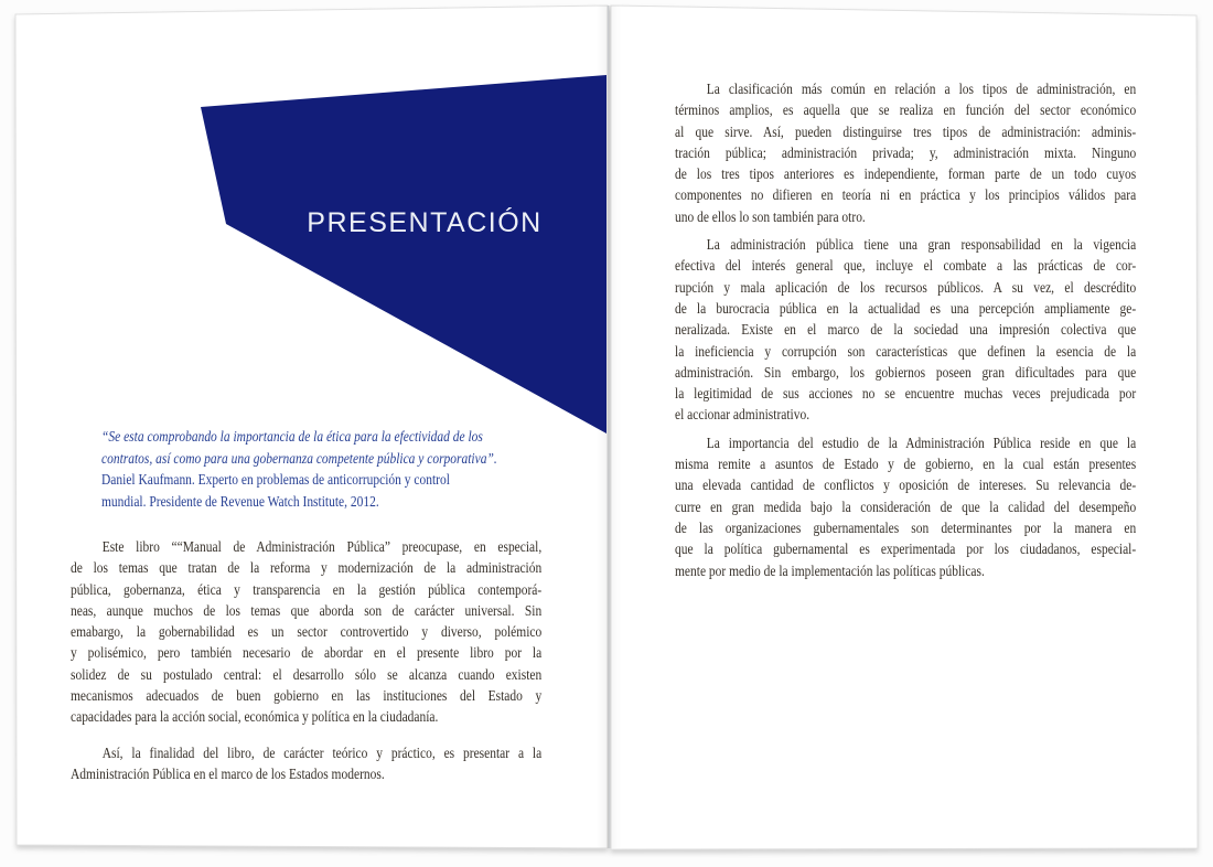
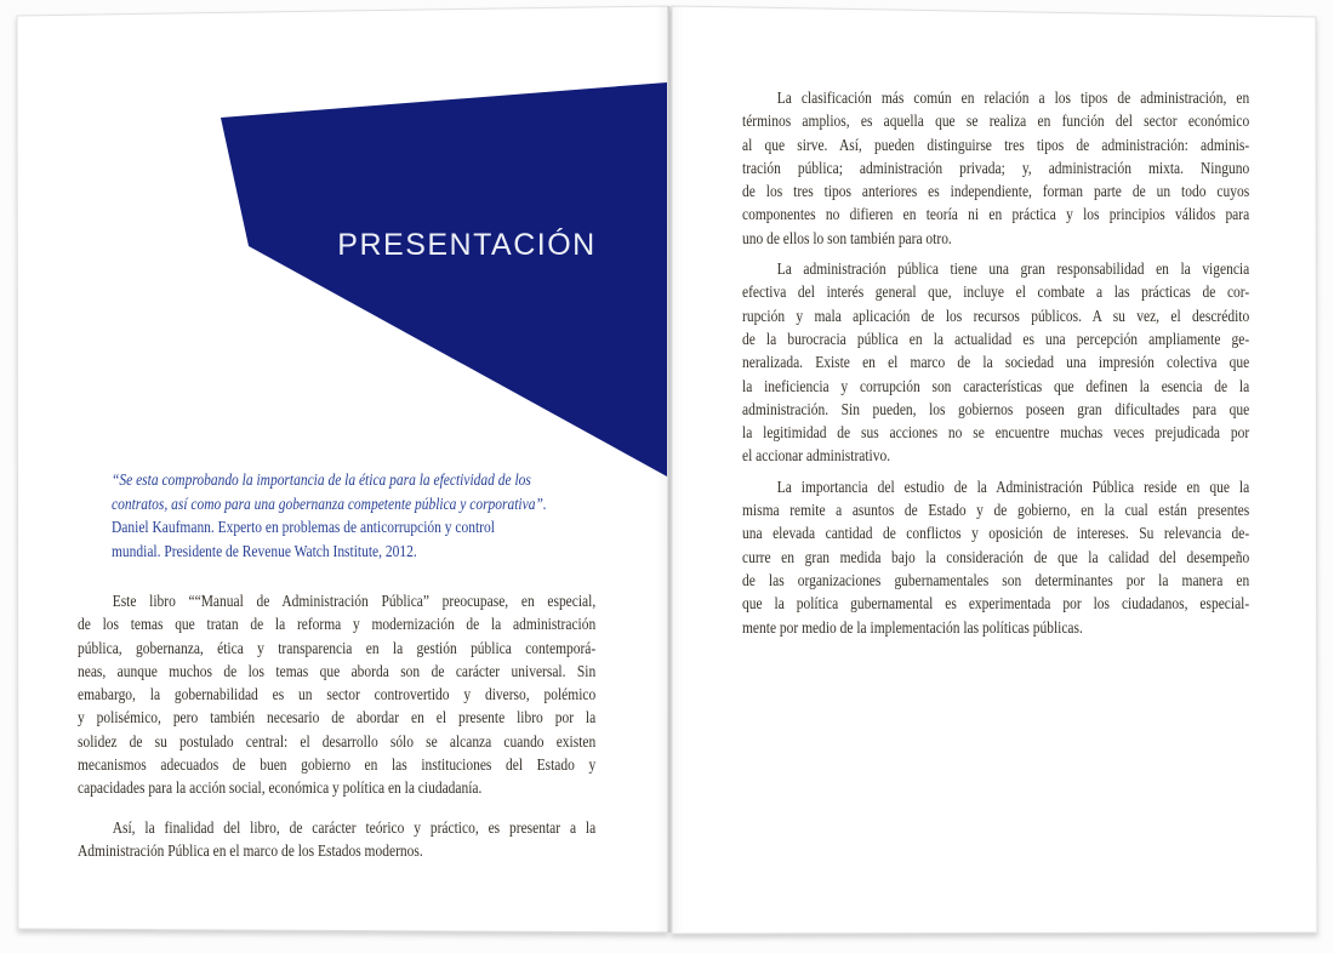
  PRESENTACIÓN
  “Se esta comprobando la importancia de la ética para la efectividad de los
  contratos, así como para una gobernanza competente pública y corporativa”.
  Daniel Kaufmann. Experto en problemas de anticorrupción y control
  mundial. Presidente de Revenue Watch Institute, 2012.
  Este libro ““Manual de Administración Pública” preocupase, en especial,
  de los temas que tratan de la reforma y modernización de la administración
  pública, gobernanza, ética y transparencia en la gestión pública contemporá-
  neas, aunque muchos de los temas que aborda son de carácter universal. Sin
  emabargo, la gobernabilidad es un sector controvertido y diverso, polémico
  y polisémico, pero también necesario de abordar en el presente libro por la
  solidez de su postulado central: el desarrollo sólo se alcanza cuando existen
  mecanismos adecuados de buen gobierno en las instituciones del Estado y
  capacidades para la acción social, económica y política en la ciudadanía.
  Así, la finalidad del libro, de carácter teórico y práctico, es presentar a la
  Administración Pública en el marco de los Estados modernos.
  La clasificación más común en relación a los tipos de administración, en
  términos amplios, es aquella que se realiza en función del sector económico
  al que sirve. Así, pueden distinguirse tres tipos de administración: adminis-
  tración pública; administración privada; y, administración mixta. Ninguno
  de los tres tipos anteriores es independiente, forman parte de un todo cuyos
  componentes no difieren en teoría ni en práctica y los principios válidos para
  uno de ellos lo son también para otro.
  La administración pública tiene una gran responsabilidad en la vigencia
  efectiva del interés general que, incluye el combate a las prácticas de cor-
  rupción y mala aplicación de los recursos públicos. A su vez, el descrédito
  de la burocracia pública en la actualidad es una percepción ampliamente ge-
  neralizada. Existe en el marco de la sociedad una impresión colectiva que
  la ineficiencia y corrupción son características que definen la esencia de la
- administración. Sin embargo, los gobiernos poseen gran dificultades para que
+ administración. Sin pueden, los gobiernos poseen gran dificultades para que
  la legitimidad de sus acciones no se encuentre muchas veces prejudicada por
  el accionar administrativo.
  La importancia del estudio de la Administración Pública reside en que la
  misma remite a asuntos de Estado y de gobierno, en la cual están presentes
  una elevada cantidad de conflictos y oposición de intereses. Su relevancia de-
  curre en gran medida bajo la consideración de que la calidad del desempeño
  de las organizaciones gubernamentales son determinantes por la manera en
  que la política gubernamental es experimentada por los ciudadanos, especial-
  mente por medio de la implementación las políticas públicas.
